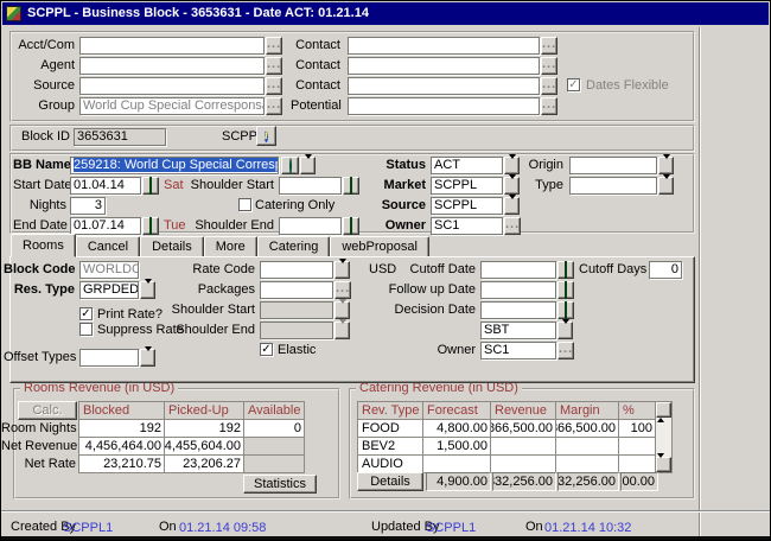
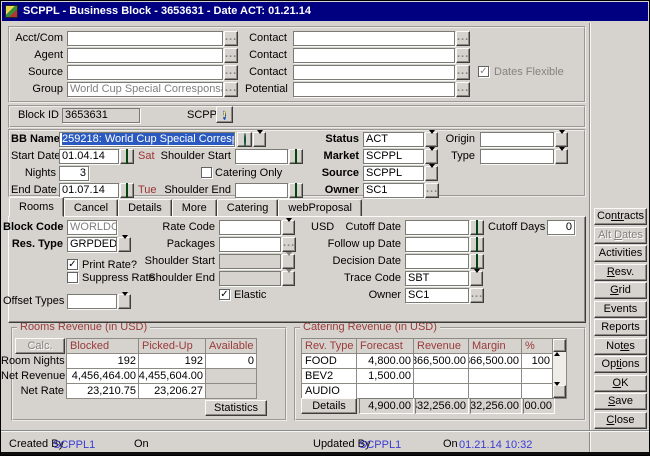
  SCPPL - Business Block - 3653631 - Date ACT: 01.21.14
  Acct/Com
  ...
  Contact
  ...
  Agent
  ...
  Contact
  ...
  Source
  ...
  Contact
  ...
  Dates Flexible
  Group
  World Cup Special Correspons
  ...
  Potential
  ...
  Block ID
  3653631
  SCPP
  BB Name
  259218: World Cup Special Corres
  Status
  ACT
  Origin
  Start Date
  01.04.14
  Sat
  Shoulder Start
  Market
  SCPPL
  Type
  Nights
  3
  Catering Only
  Source
  SCPPL
  End Date
  01.07.14
  Tue
  Shoulder End
  Owner
  SC1
  ...
  Rooms
  Cancel
  Details
  More
  Catering
  webProposal
  Block Code
  WORLDC
  Res. Type
  GRPDED
  Print Rate?
  Suppress Rate
  Offset Types
  Rate Code
  USD
  Packages
  ...
  Shoulder Start
  Shoulder End
  Elastic
  Cutoff Date
  Cutoff Days
  0
  Follow up Date
  Decision Date
+ Trace Code
  SBT
  Owner
  SC1
  ...
  Rooms Revenue (in USD)
  Calc.
  Blocked
  Picked-Up
  Available
  Room Nights
  192
  192
  0
  Net Revenue
  4,456,464.00
  4,455,604.00
  Net Rate
  23,210.75
  23,206.27
  Statistics
  Catering Revenue (in USD)
  Rev. Type
  Forecast
  Revenue
  Margin
  %
  FOOD
  4,800.00
  866,500.00
  66,500.00
  100
  BEV2
  1,500.00
  AUDIO
  Details
  4,900.00
  32,256.00
  32,256.00
  00.00
+ Contracts
+ Alt Dates
+ Activities
+ Resv.
+ Grid
+ Events
+ Reports
+ Notes
+ Options
+ OK
+ Save
+ Close
  Created By
  SCPPL1
  On
- 01.21.14 09:58
  Updated By
  SCPPL1
  On
  01.21.14 10:32
